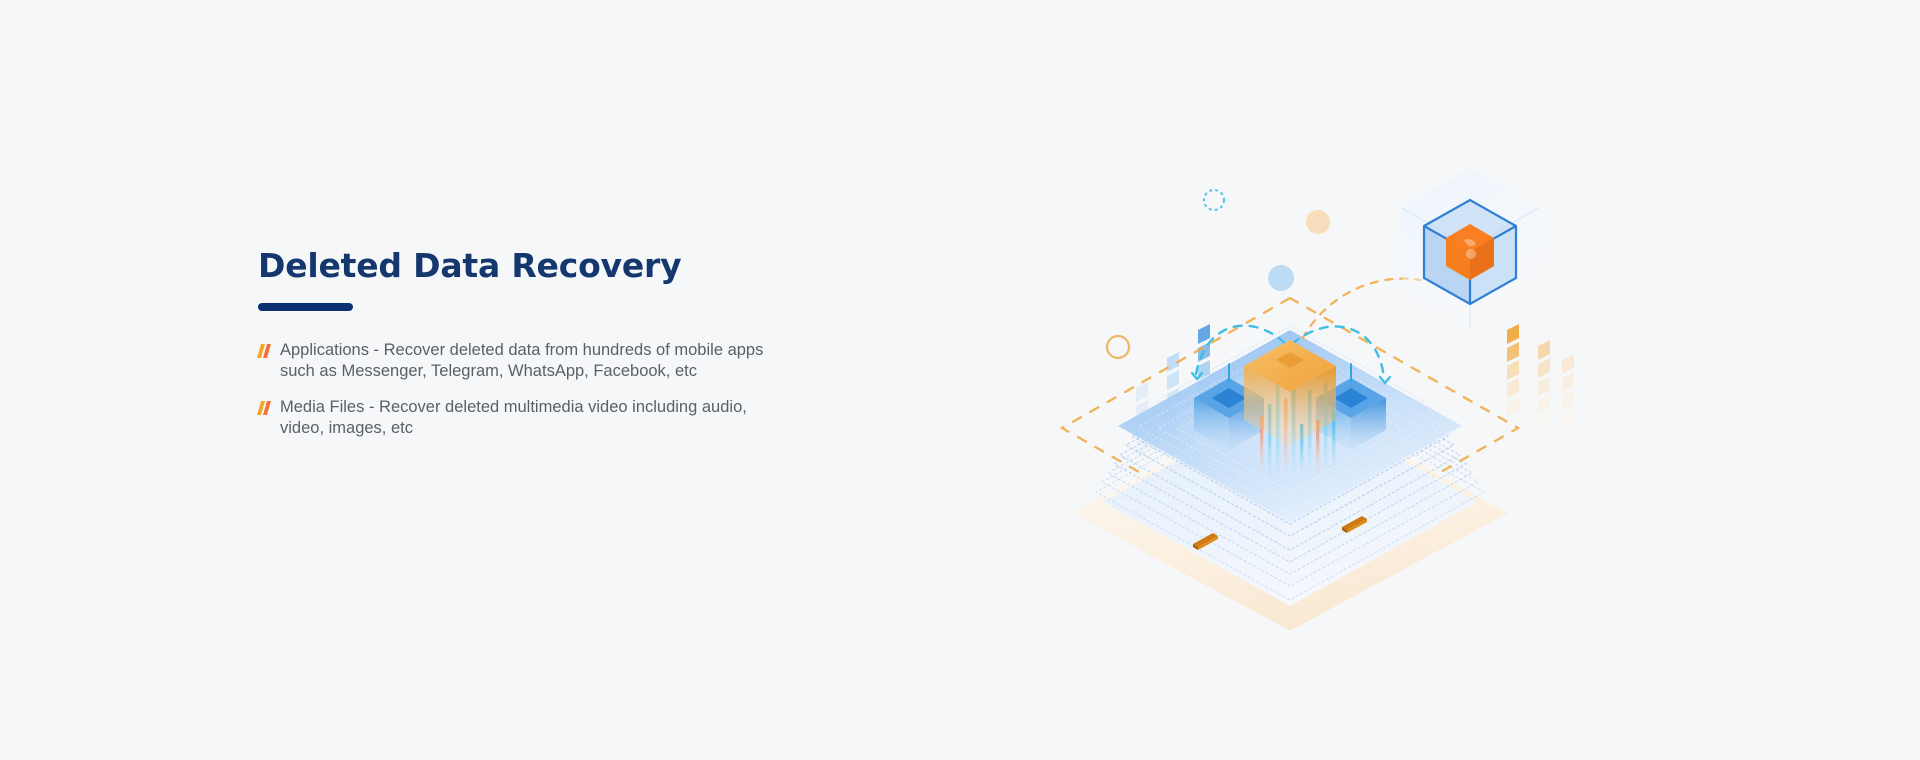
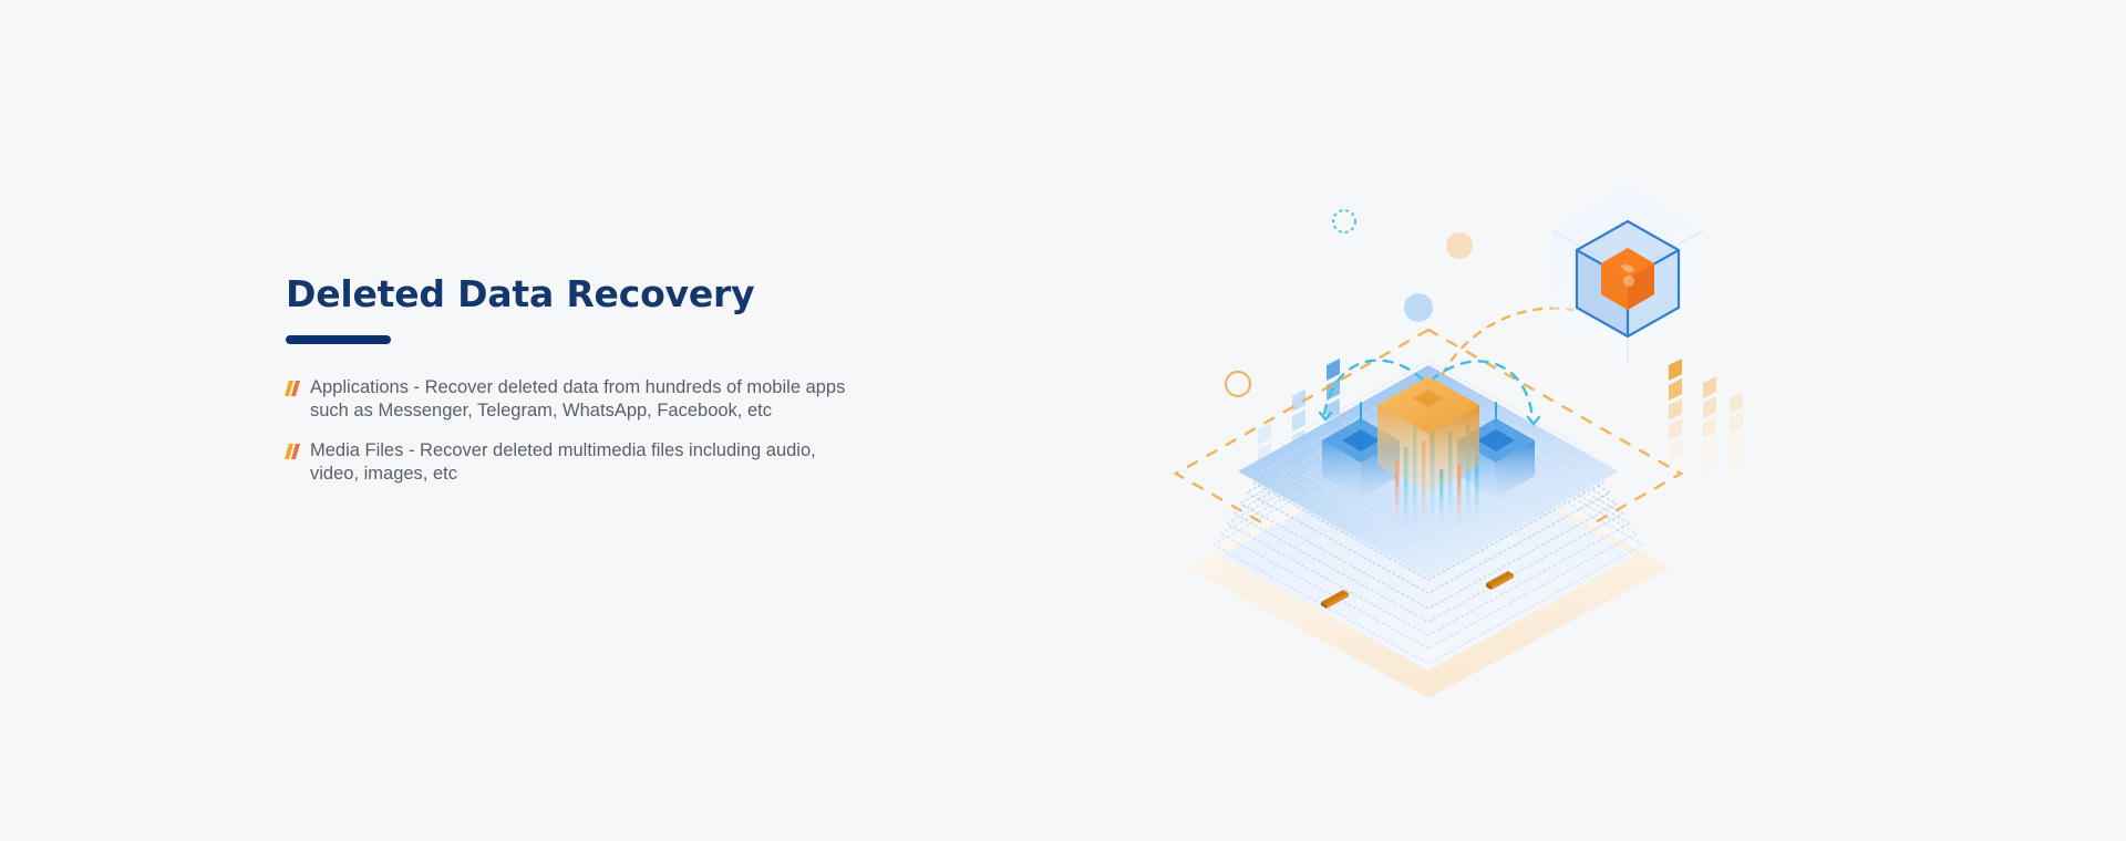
  Deleted Data Recovery
  Applications - Recover deleted data from hundreds of mobile apps such as Messenger, Telegram, WhatsApp, Facebook, etc
- Media Files - Recover deleted multimedia video including audio, video, images, etc
+ Media Files - Recover deleted multimedia files including audio, video, images, etc
